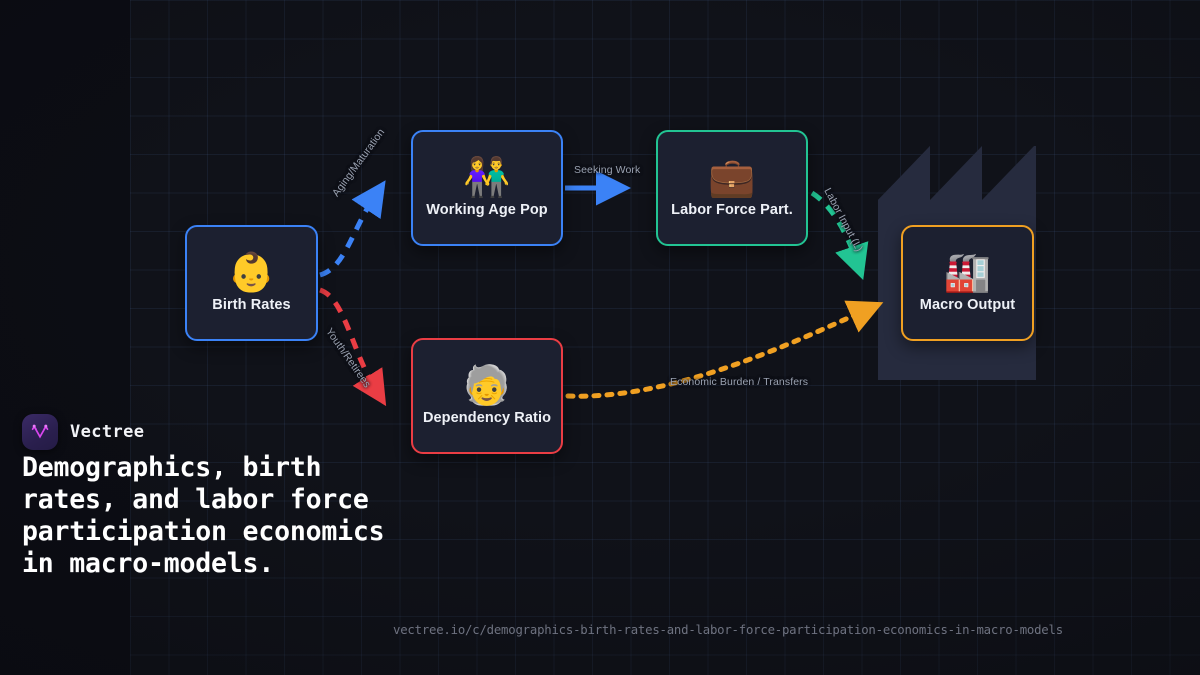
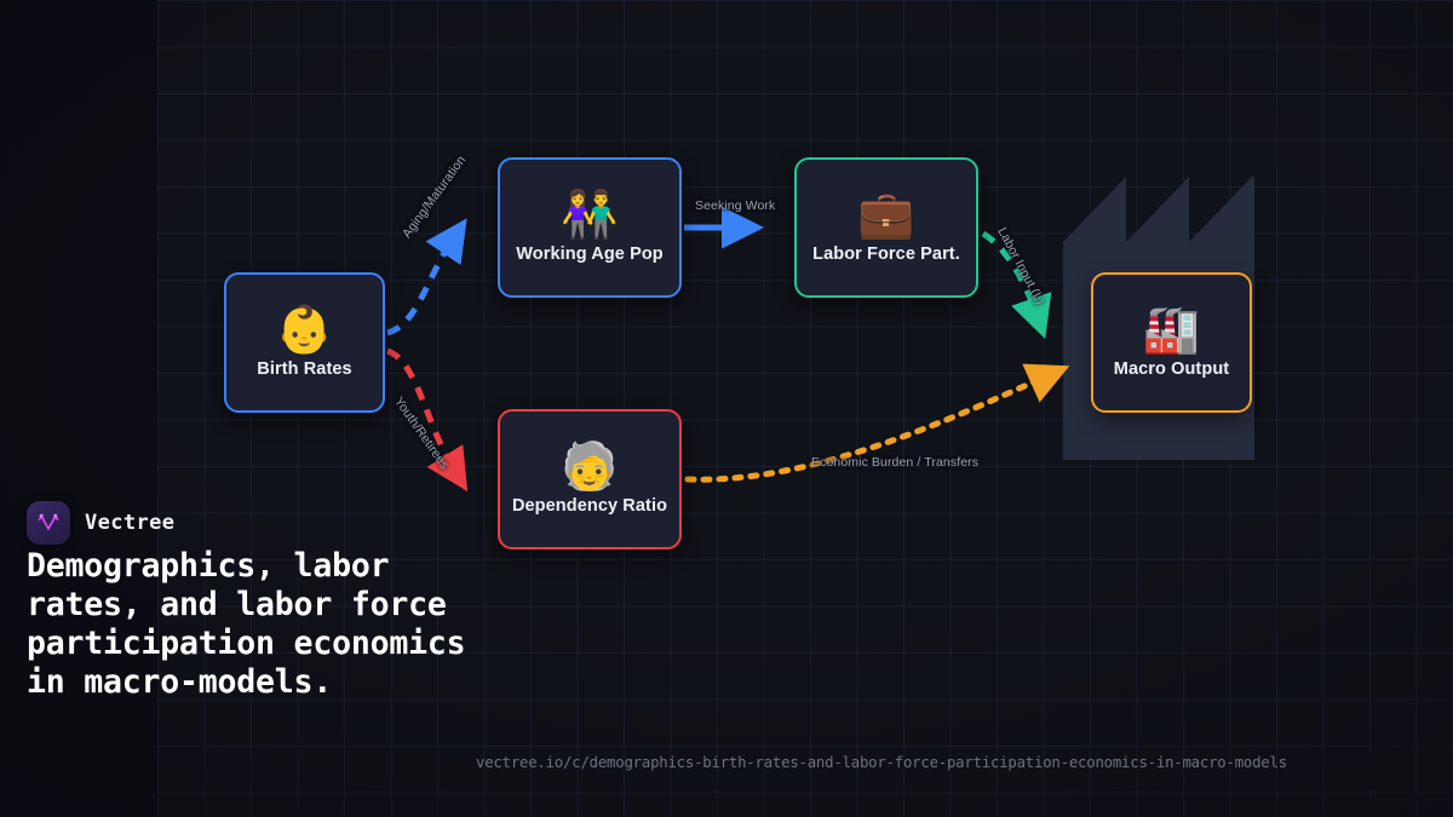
  Vectree
- Demographics, birth rates, and labor force participation economics in macro-models.
+ Demographics, labor rates, and labor force participation economics in macro-models.
  vectree.io/c/demographics-birth-rates-and-labor-force-participation-economics-in-macro-models
